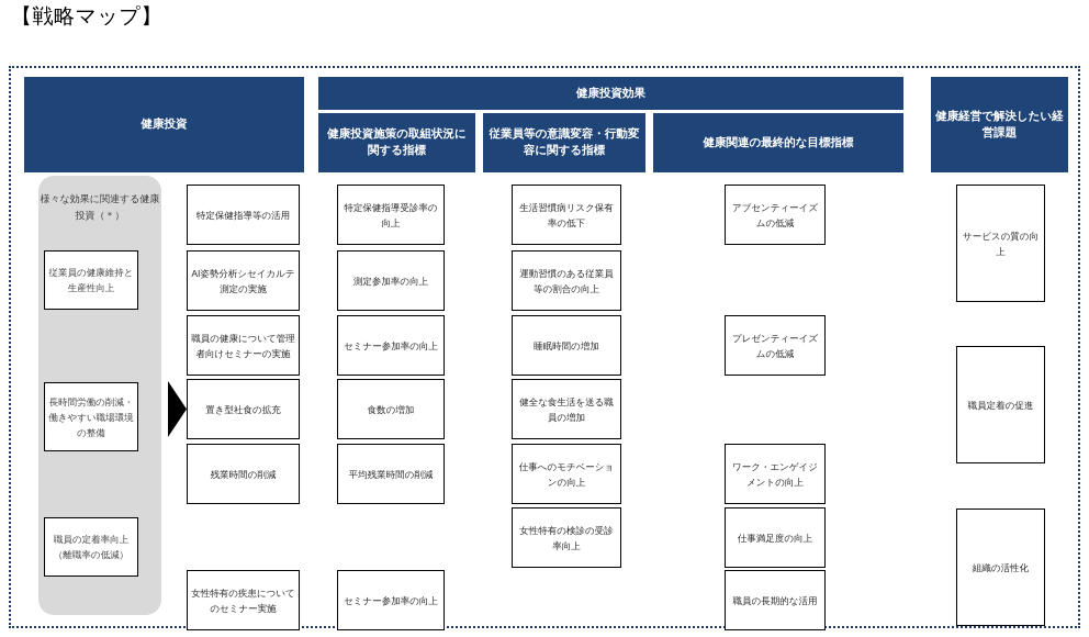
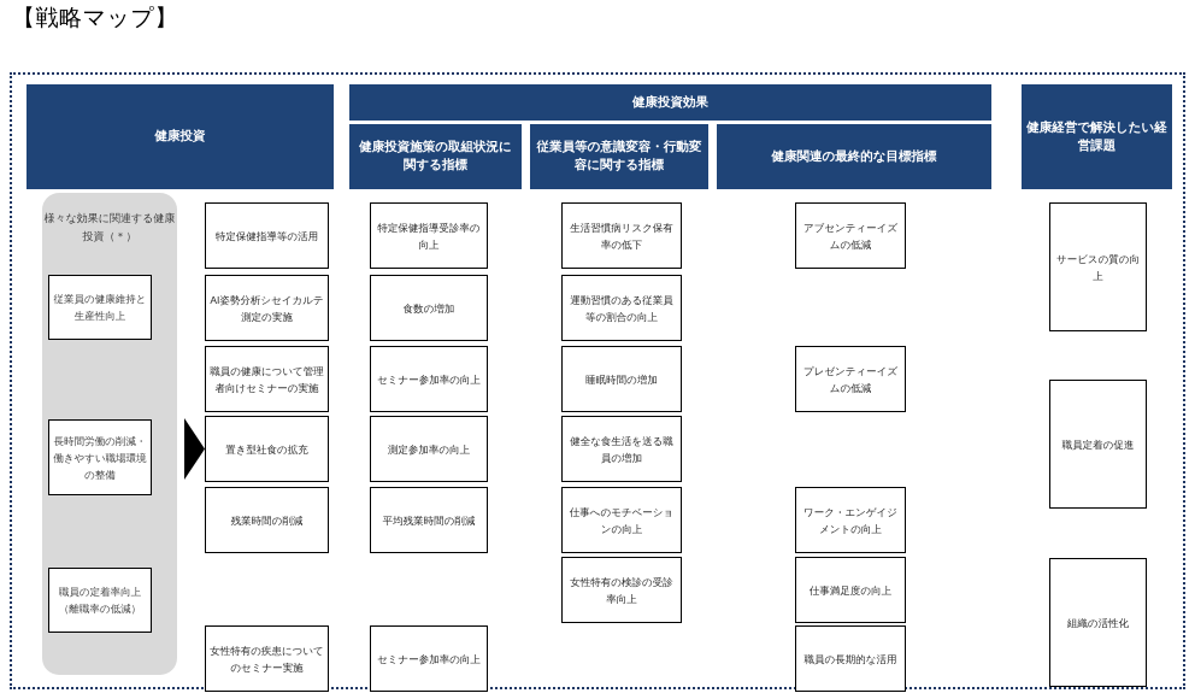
  【戦略マップ】
  健康投資
  健康投資効果
  健康投資施策の取組状況に関する指標
  従業員等の意識変容・行動変容に関する指標
  健康関連の最終的な目標指標
  健康経営で解決したい経営課題
  様々な効果に関連する健康投資（＊）
  従業員の健康維持と生産性向上
  長時間労働の削減・働きやすい職場環境の整備
  職員の定着率向上（離職率の低減）
  特定保健指導等の活用
  AI姿勢分析シセイカルテ測定の実施
  職員の健康について管理者向けセミナーの実施
  置き型社食の拡充
  残業時間の削減
  女性特有の疾患についてのセミナー実施
  特定保健指導受診率の向上
- 測定参加率の向上
+ 食数の増加
  セミナー参加率の向上
- 食数の増加
+ 測定参加率の向上
  平均残業時間の削減
  セミナー参加率の向上
  生活習慣病リスク保有率の低下
  運動習慣のある従業員等の割合の向上
  睡眠時間の増加
  健全な食生活を送る職員の増加
  仕事へのモチベーションの向上
  女性特有の検診の受診率向上
  アブセンティーイズムの低減
  プレゼンティーイズムの低減
  ワーク・エンゲイジメントの向上
  仕事満足度の向上
  職員の長期的な活用
  サービスの質の向上
  職員定着の促進
  組織の活性化
